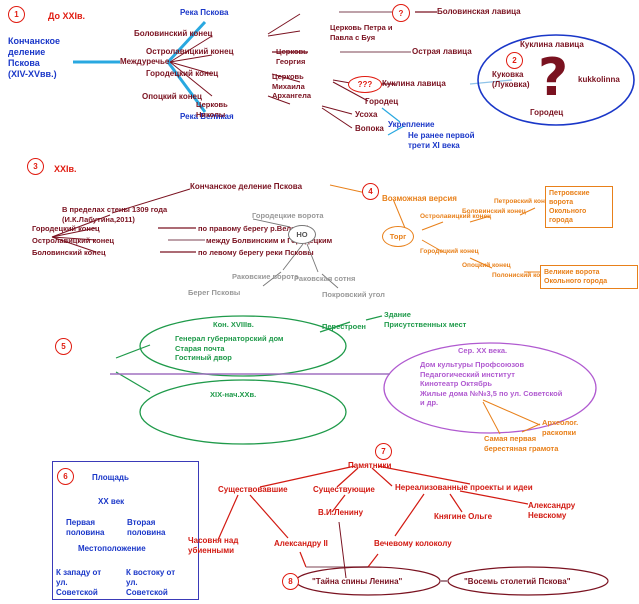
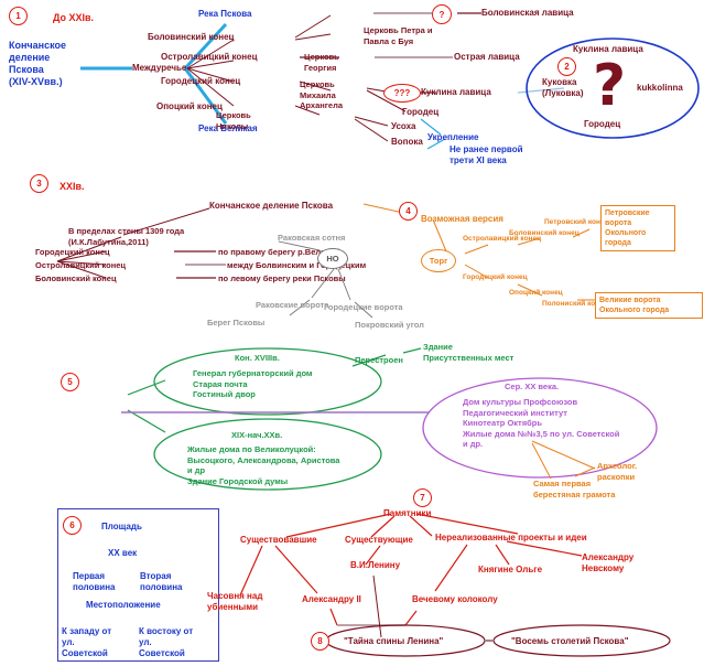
  1
  До XXIв.
  Кончанское
  деление
  Пскова
  (XIV-XVвв.)
  Междуречье
  Река Пскова
  Река Великая
  Боловинский конец
  Остролавицкий конец
  Городецкий конец
  Опоцкий конец
  Церковь Петра и
  Павла с Буя
  Церковь
  Георгия
  Церковь
  Михаила
  Архангела
  Церковь
  Николы
  Усоха
  Вопока
  Городец
  Укрепление
  Не ранее первой
  трети XI века
  ?
  ???
  Боловинская лавица
  Острая лавица
  Куклина лавица
  2
  Куклина лавица
  Куковка
  (Луковка)
  kukkolinna
  Городец
  ?
  3
  XXIв.
  Кончанское деление Пскова
  В пределах стены 1309 года
  (И.К.Лабутина,2011)
  Городецкий конец
  Остролавицкий конец
  Боловинский конец
  по правому берегу р.Вел
  между Болвинским и Гцким
  по левому берегу реки Псковы
  НО
- Городецкие ворота
+ Раковская сотня
  Раковские ворота
  Берег Псковы
- Раковская сотня
+ Городецкие ворота
  Покровский угол
  4
  Возможная версия
  Торг
  5
  Кон. XVIIIв.
  Генерал губернаторский дом
  Старая почта
  Гостиный двор
  XIX-нач.XXв.
+ Жилые дома по Великолуцкой:
+ Высоцкого, Александрова, Аристова
+ и др
+ Здание Городской думы
  Сер. XX века.
  Дом культуры Профсоюзов
  Педагогический институт
  Кинотеатр Октябрь
  Жилые дома №№3,5 по ул. Советской
  и др.
  Перестроен
  Здание
  Присутственных мест
  Археолог.
  раскопки
  Самая первая
  берестяная грамота
  6
  Площадь
  XX век
  Первая
  половина
  Вторая
  половина
  Местоположение
  К западу от
  ул.
  Советской
  К востоку от
  ул.
  Советской
  7
  Памятники
  Существовавшие
  Существующие
  Нереализованные проекты и идеи
  Часовня над
  убиенными
  Александру II
  В.И.Ленину
  Вечевому колоколу
  Княгине Ольге
  Александру
  Невскому
  8
  "Тайна спины Ленина"
  "Восемь столетий Пскова"
